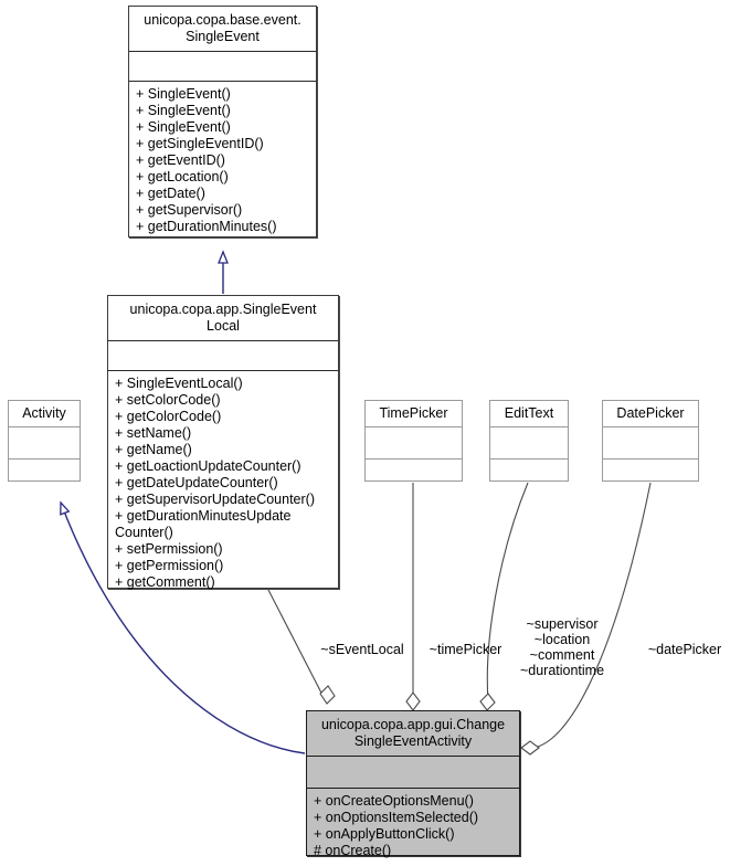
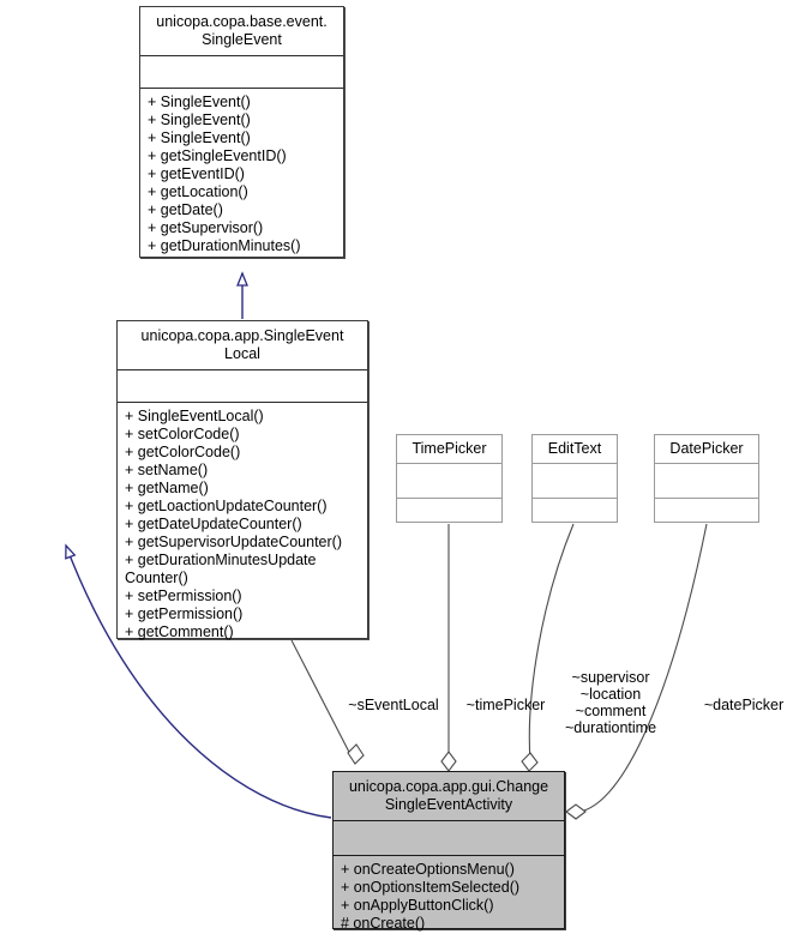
  unicopa.copa.base.event.
  SingleEvent
  + SingleEvent()
  + SingleEvent()
  + SingleEvent()
  + getSingleEventID()
  + getEventID()
  + getLocation()
  + getDate()
  + getSupervisor()
  + getDurationMinutes()
  unicopa.copa.app.SingleEvent
  Local
  + SingleEventLocal()
  + setColorCode()
  + getColorCode()
  + setName()
  + getName()
  + getLoactionUpdateCounter()
  + getDateUpdateCounter()
  + getSupervisorUpdateCounter()
  + getDurationMinutesUpdate Counter()
  + setPermission()
  + getPermission()
  + getComment()
- Activity
  TimePicker
  EditText
  DatePicker
  unicopa.copa.app.gui.Change
  SingleEventActivity
  + onCreateOptionsMenu()
  + onOptionsItemSelected()
  + onApplyButtonClick()
  # onCreate()
  ~sEventLocal
  ~timePicker
  ~supervisor
  ~location
  ~comment
  ~durationtime
  ~datePicker
